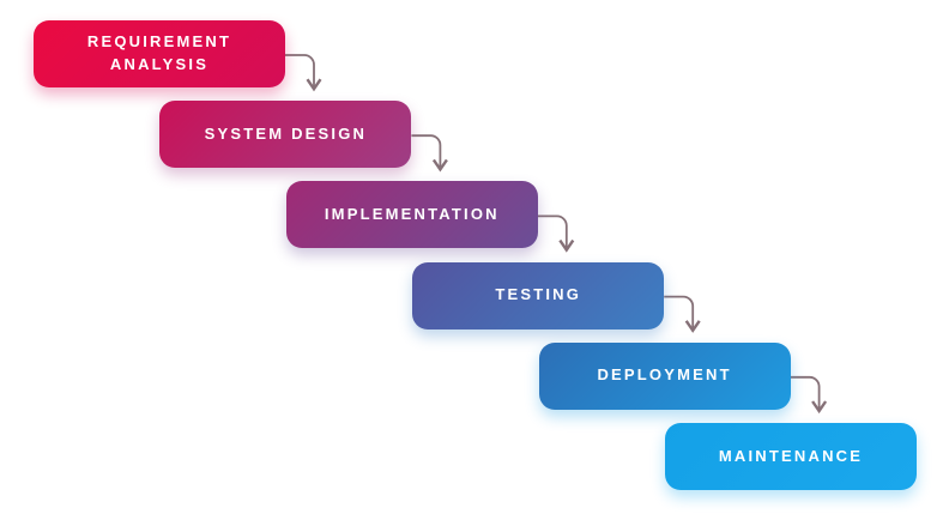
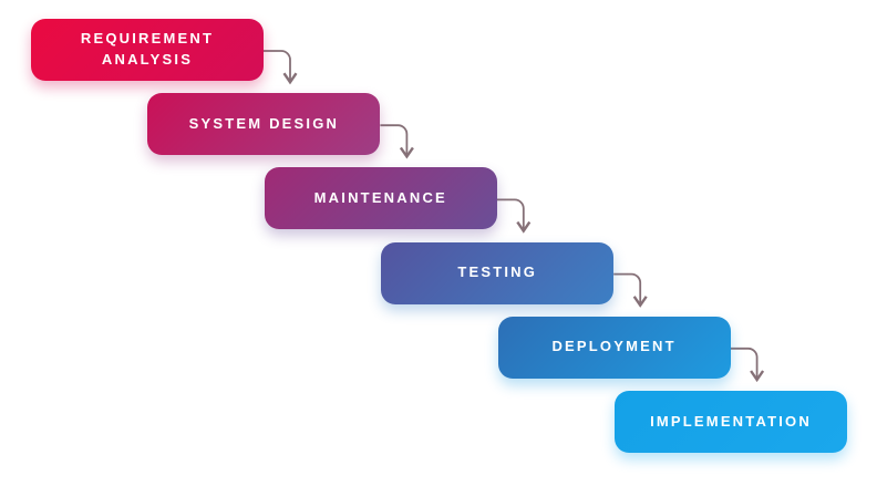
  REQUIREMENT ANALYSIS
  SYSTEM DESIGN
- IMPLEMENTATION
+ MAINTENANCE
  TESTING
  DEPLOYMENT
- MAINTENANCE
+ IMPLEMENTATION
